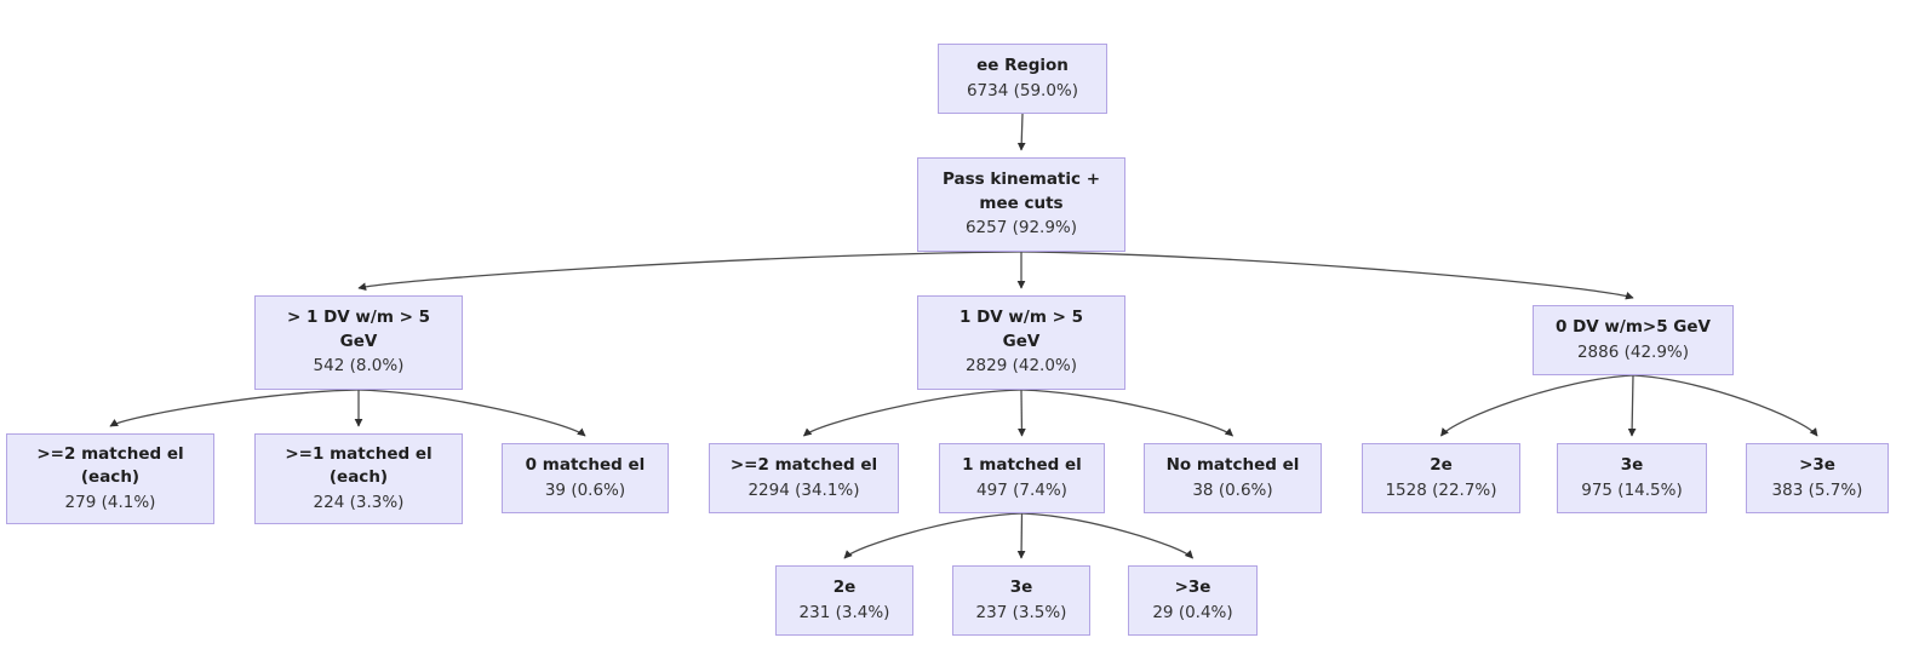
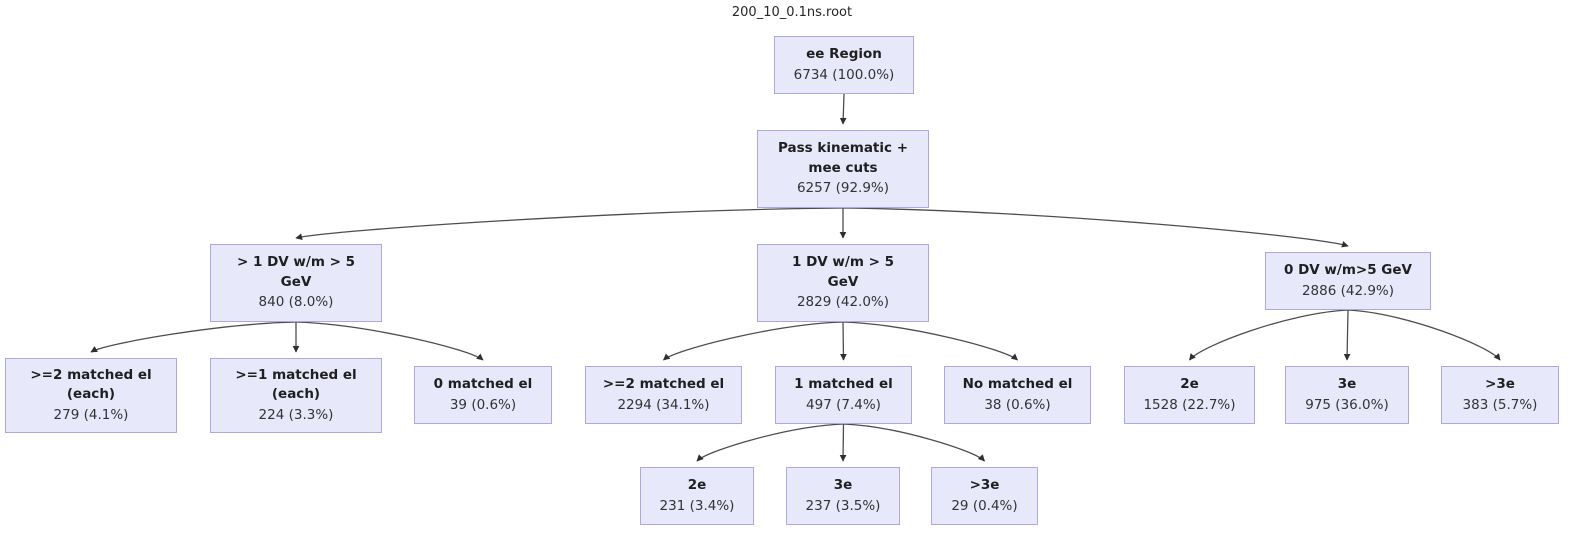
+ 200_10_0.1ns.root
  ee Region
- 6734 (59.0%)
+ 6734 (100.0%)
  Pass kinematic +
  mee cuts
  6257 (92.9%)
  > 1 DV w/m > 5
  GeV
- 542 (8.0%)
+ 840 (8.0%)
  1 DV w/m > 5
  GeV
  2829 (42.0%)
  0 DV w/m>5 GeV
  2886 (42.9%)
  >=2 matched el
  (each)
  279 (4.1%)
  >=1 matched el
  (each)
  224 (3.3%)
  0 matched el
  39 (0.6%)
  >=2 matched el
  2294 (34.1%)
  1 matched el
  497 (7.4%)
  No matched el
  38 (0.6%)
  2e
  1528 (22.7%)
  3e
- 975 (14.5%)
+ 975 (36.0%)
  >3e
  383 (5.7%)
  2e
  231 (3.4%)
  3e
  237 (3.5%)
  >3e
  29 (0.4%)
